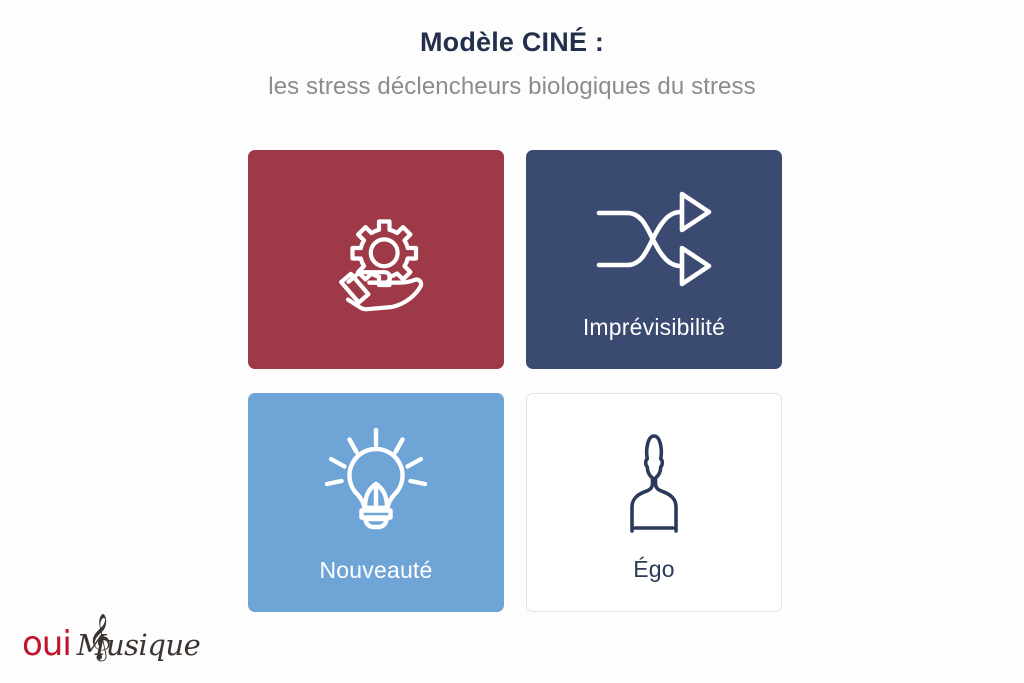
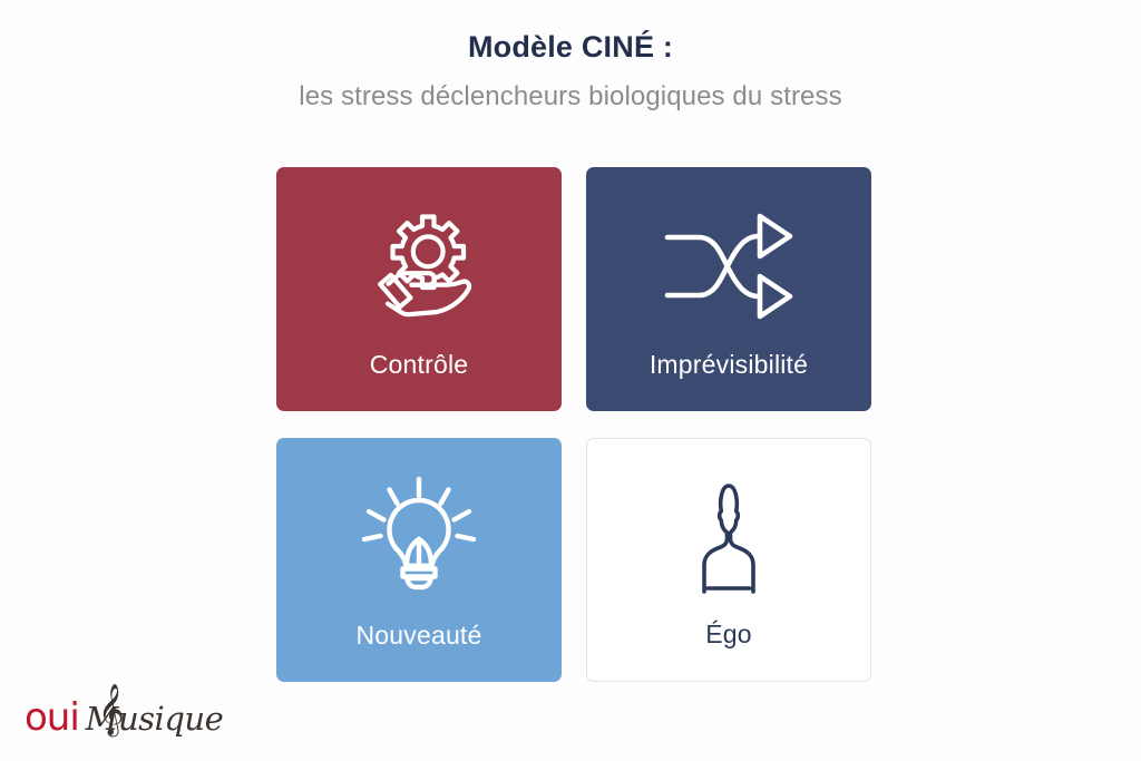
  Modèle CINÉ :
  les stress déclencheurs biologiques du stress
+ Contrôle
  Imprévisibilité
  Nouveauté
  Égo
  oui
  𝄞
  Musique
